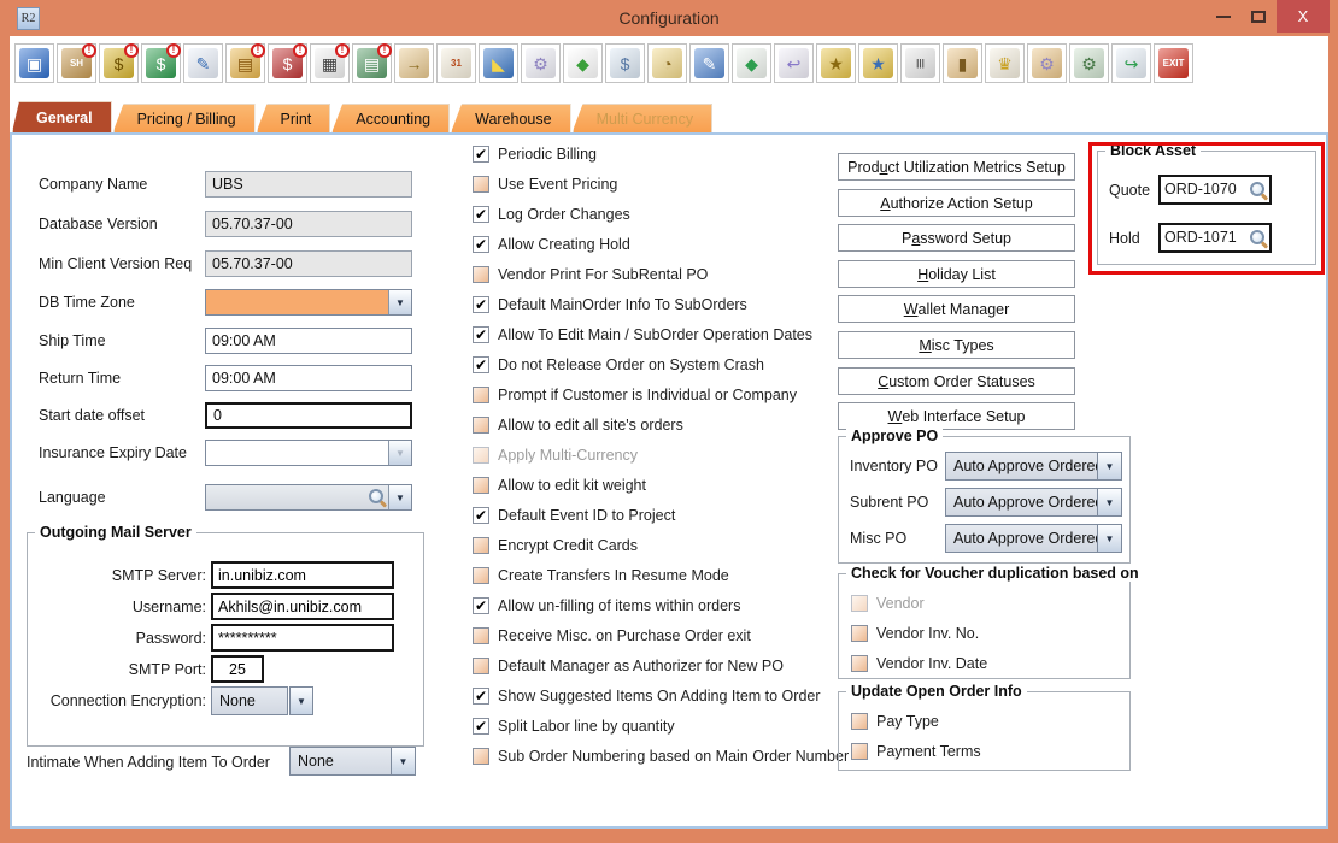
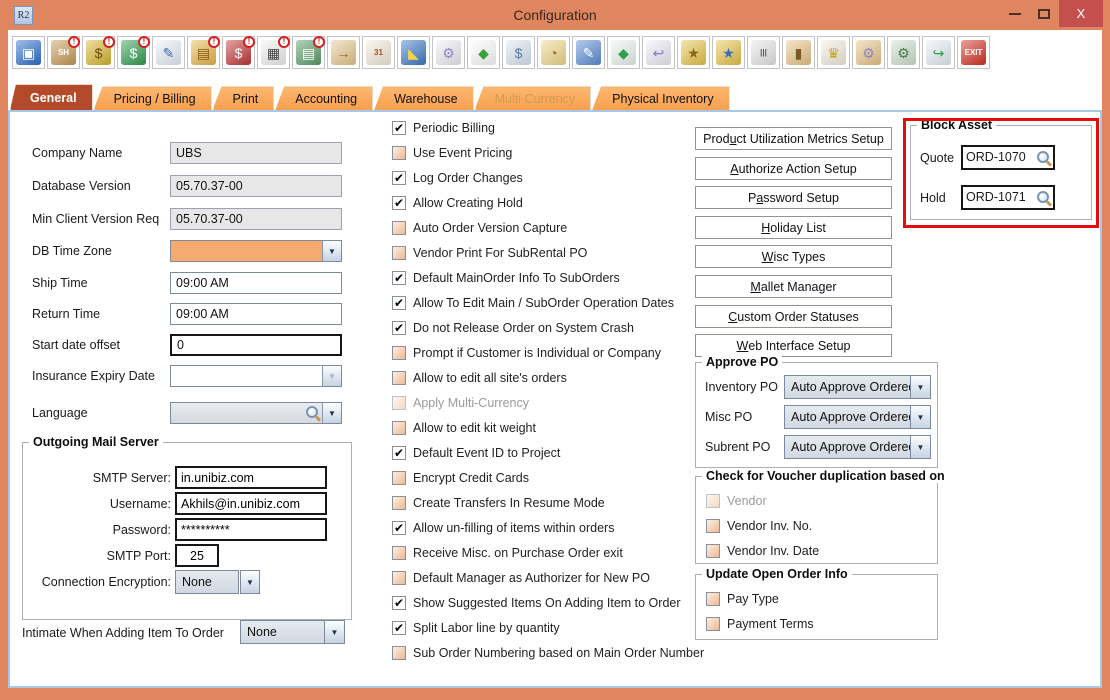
  R2
  Configuration
  X
  ▣
  SH
  !
  $
  !
  $
  !
  ✎
  ▤
  !
  $
  !
  ▦
  !
  ▤
  !
  →
  31
  ◣
  ⚙
  ◆
  $
  ◔
  ✎
  ◆
  ↩
  ★
  ★
  |||
  ▮
  ♛
  ⚙
  ⚙
  ↪
  EXIT
  General
  Pricing / Billing
  Print
  Accounting
  Warehouse
  Multi Currency
+ Physical Inventory
  Company Name
  UBS
  Database Version
  05.70.37-00
  Min Client Version Req
  05.70.37-00
  DB Time Zone
  ▼
  Ship Time
  09:00 AM
  Return Time
  09:00 AM
  Start date offset
  0
  Insurance Expiry Date
  ▼
  Language
  ▼
  Outgoing Mail Server
  SMTP Server:
  in.unibiz.com
  Username:
  Akhils@in.unibiz.com
  Password:
  **********
  SMTP Port:
  25
  Connection Encryption:
  None
  ▼
  Intimate When Adding Item To Order
  None
  ▼
  ✔
  Periodic Billing
  Use Event Pricing
  ✔
  Log Order Changes
  ✔
  Allow Creating Hold
+ Auto Order Version Capture
  Vendor Print For SubRental PO
  ✔
  Default MainOrder Info To SubOrders
  ✔
  Allow To Edit Main / SubOrder Operation Dates
  ✔
  Do not Release Order on System Crash
  Prompt if Customer is Individual or Company
  Allow to edit all site's orders
  Apply Multi-Currency
  Allow to edit kit weight
  ✔
  Default Event ID to Project
  Encrypt Credit Cards
  Create Transfers In Resume Mode
  ✔
  Allow un-filling of items within orders
  Receive Misc. on Purchase Order exit
  Default Manager as Authorizer for New PO
  ✔
  Show Suggested Items On Adding Item to Order
  ✔
  Split Labor line by quantity
  Sub Order Numbering based on Main Order Number
  Prod
  u
  ct Utilization Metrics Setup
  A
  uthorize Action Setup
  P
  a
  ssword Setup
  H
  oliday List
  W
- allet Manager
+ isc Types
  M
- isc Types
+ allet Manager
  C
  ustom Order Statuses
  W
  eb Interface Setup
  Approve PO
  Inventory PO
  Auto Approve Ordere
  ▼
- Subrent PO
+ Misc PO
  Auto Approve Ordere
  ▼
- Misc PO
+ Subrent PO
  Auto Approve Ordere
  ▼
  Check for Voucher duplication based on
  Vendor
  Vendor Inv. No.
  Vendor Inv. Date
  Update Open Order Info
  Pay Type
  Payment Terms
  Block Asset
  Quote
  ORD-1070
  Hold
  ORD-1071
